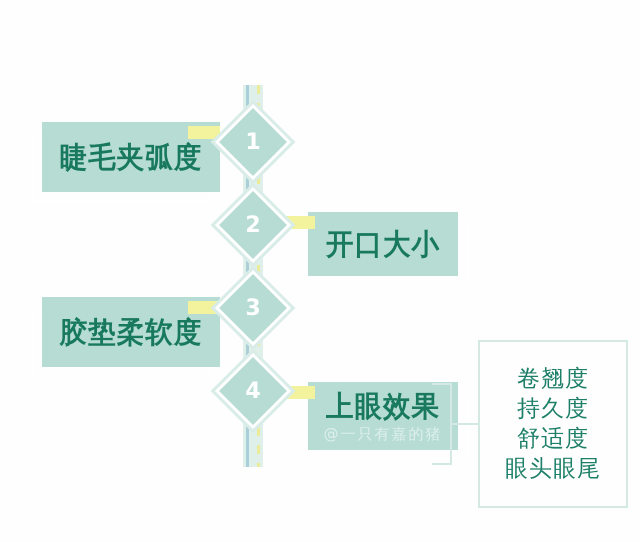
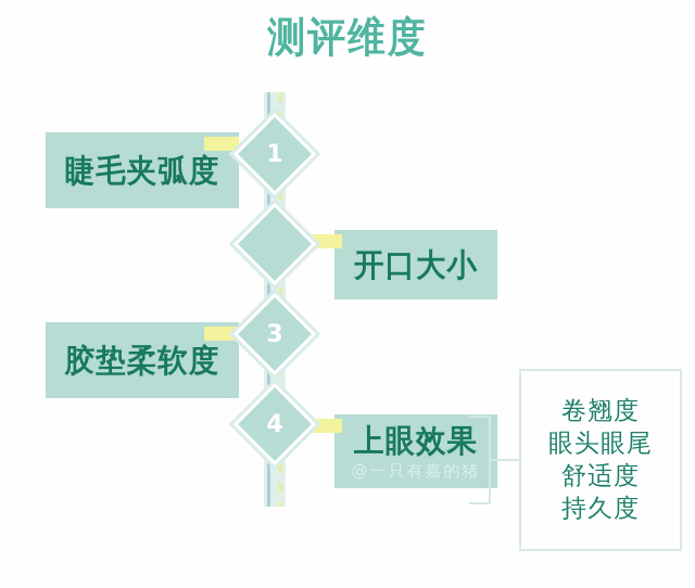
+ 测评维度
  睫毛夹弧度
  1
  开口大小
- 2
  胶垫柔软度
  3
  上眼效果
  @一只有嘉的猪
  4
  卷翘度
- 持久度
+ 眼头眼尾
  舒适度
- 眼头眼尾
+ 持久度
